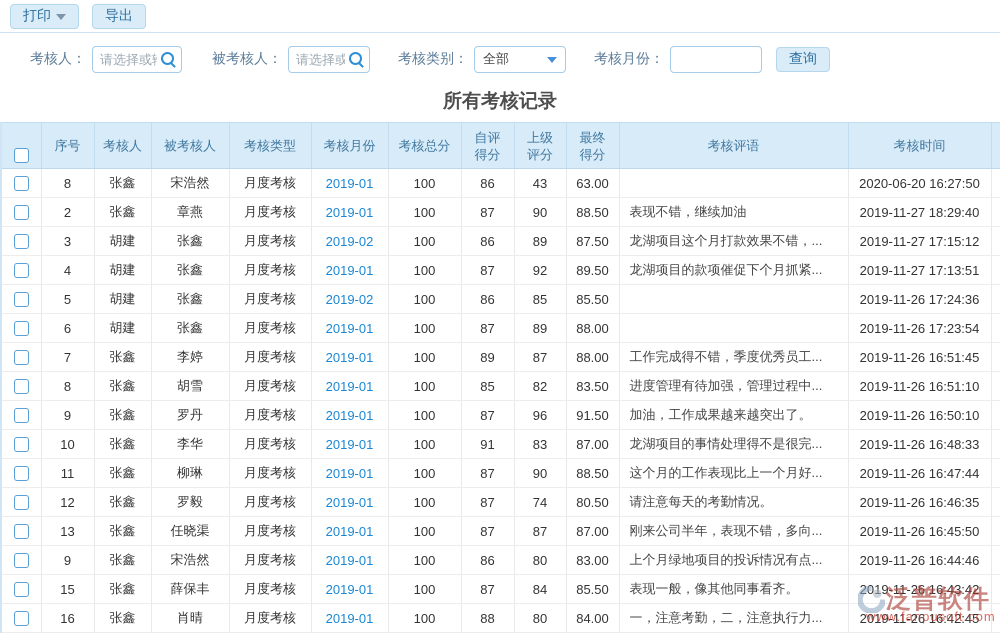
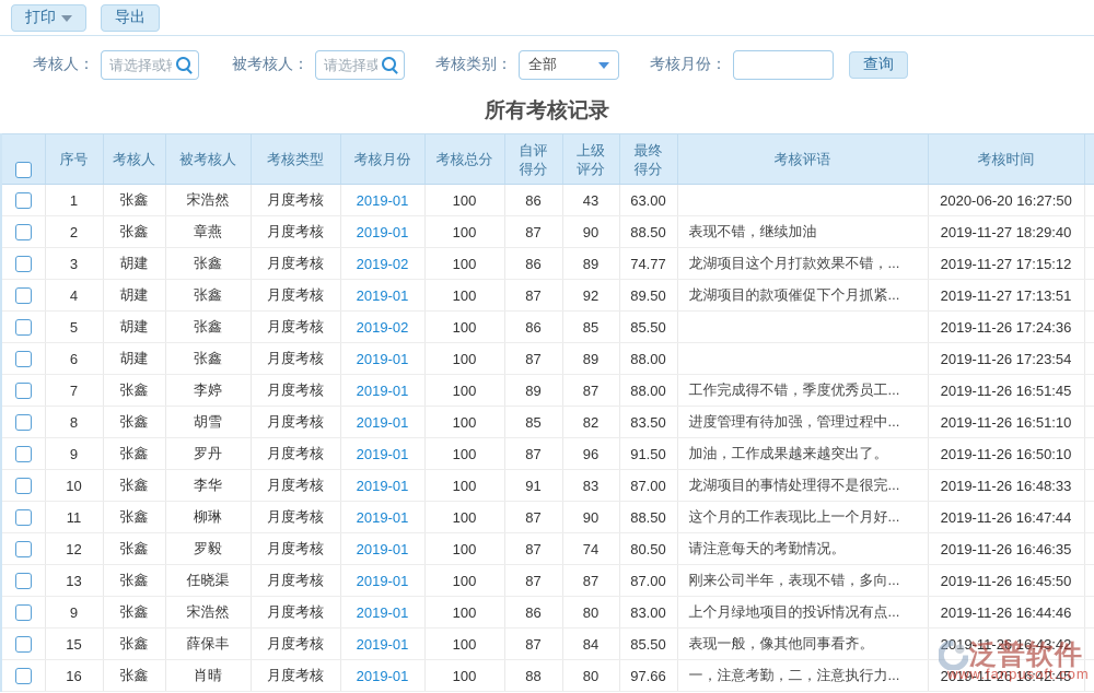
  打印
  导出
  考核人：
  被考核人：
  考核类别：
  全部
  考核月份：
  查询
  所有考核记录
  	序号	考核人	被考核人	考核类型	考核月份	考核总分	自评 得分	上级 评分	最终 得分	考核评语	考核时间
- 	8	张鑫	宋浩然	月度考核	2019-01	100	86	43	63.00		2020-06-20 16:27:50
+ 	1	张鑫	宋浩然	月度考核	2019-01	100	86	43	63.00		2020-06-20 16:27:50
  	2	张鑫	章燕	月度考核	2019-01	100	87	90	88.50	表现不错，继续加油	2019-11-27 18:29:40
- 	3	胡建	张鑫	月度考核	2019-02	100	86	89	87.50	龙湖项目这个月打款效果不错，...	2019-11-27 17:15:12
+ 	3	胡建	张鑫	月度考核	2019-02	100	86	89	74.77	龙湖项目这个月打款效果不错，...	2019-11-27 17:15:12
  	4	胡建	张鑫	月度考核	2019-01	100	87	92	89.50	龙湖项目的款项催促下个月抓紧...	2019-11-27 17:13:51
  	5	胡建	张鑫	月度考核	2019-02	100	86	85	85.50		2019-11-26 17:24:36
  	6	胡建	张鑫	月度考核	2019-01	100	87	89	88.00		2019-11-26 17:23:54
  	7	张鑫	李婷	月度考核	2019-01	100	89	87	88.00	工作完成得不错，季度优秀员工...	2019-11-26 16:51:45
  	8	张鑫	胡雪	月度考核	2019-01	100	85	82	83.50	进度管理有待加强，管理过程中...	2019-11-26 16:51:10
  	9	张鑫	罗丹	月度考核	2019-01	100	87	96	91.50	加油，工作成果越来越突出了。	2019-11-26 16:50:10
  	10	张鑫	李华	月度考核	2019-01	100	91	83	87.00	龙湖项目的事情处理得不是很完...	2019-11-26 16:48:33
  	11	张鑫	柳琳	月度考核	2019-01	100	87	90	88.50	这个月的工作表现比上一个月好...	2019-11-26 16:47:44
  	12	张鑫	罗毅	月度考核	2019-01	100	87	74	80.50	请注意每天的考勤情况。	2019-11-26 16:46:35
  	13	张鑫	任晓渠	月度考核	2019-01	100	87	87	87.00	刚来公司半年，表现不错，多向...	2019-11-26 16:45:50
  	9	张鑫	宋浩然	月度考核	2019-01	100	86	80	83.00	上个月绿地项目的投诉情况有点...	2019-11-26 16:44:46
  	15	张鑫	薛保丰	月度考核	2019-01	100	87	84	85.50	表现一般，像其他同事看齐。	2019-11-26 16:43:42
- 	16	张鑫	肖晴	月度考核	2019-01	100	88	80	84.00	一，注意考勤，二，注意执行力...	2019-11-26 16:42:45
+ 	16	张鑫	肖晴	月度考核	2019-01	100	88	80	97.66	一，注意考勤，二，注意执行力...	2019-11-26 16:42:45
  泛普软件
  www.fanpusoft.com
